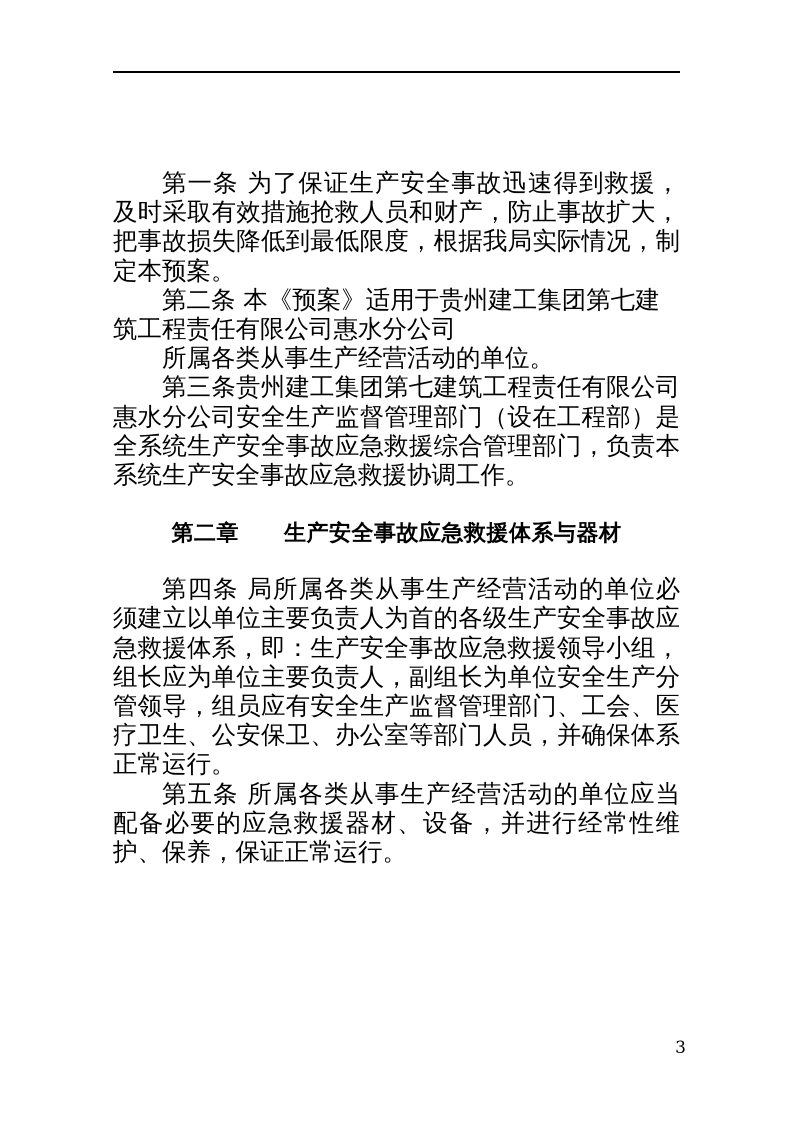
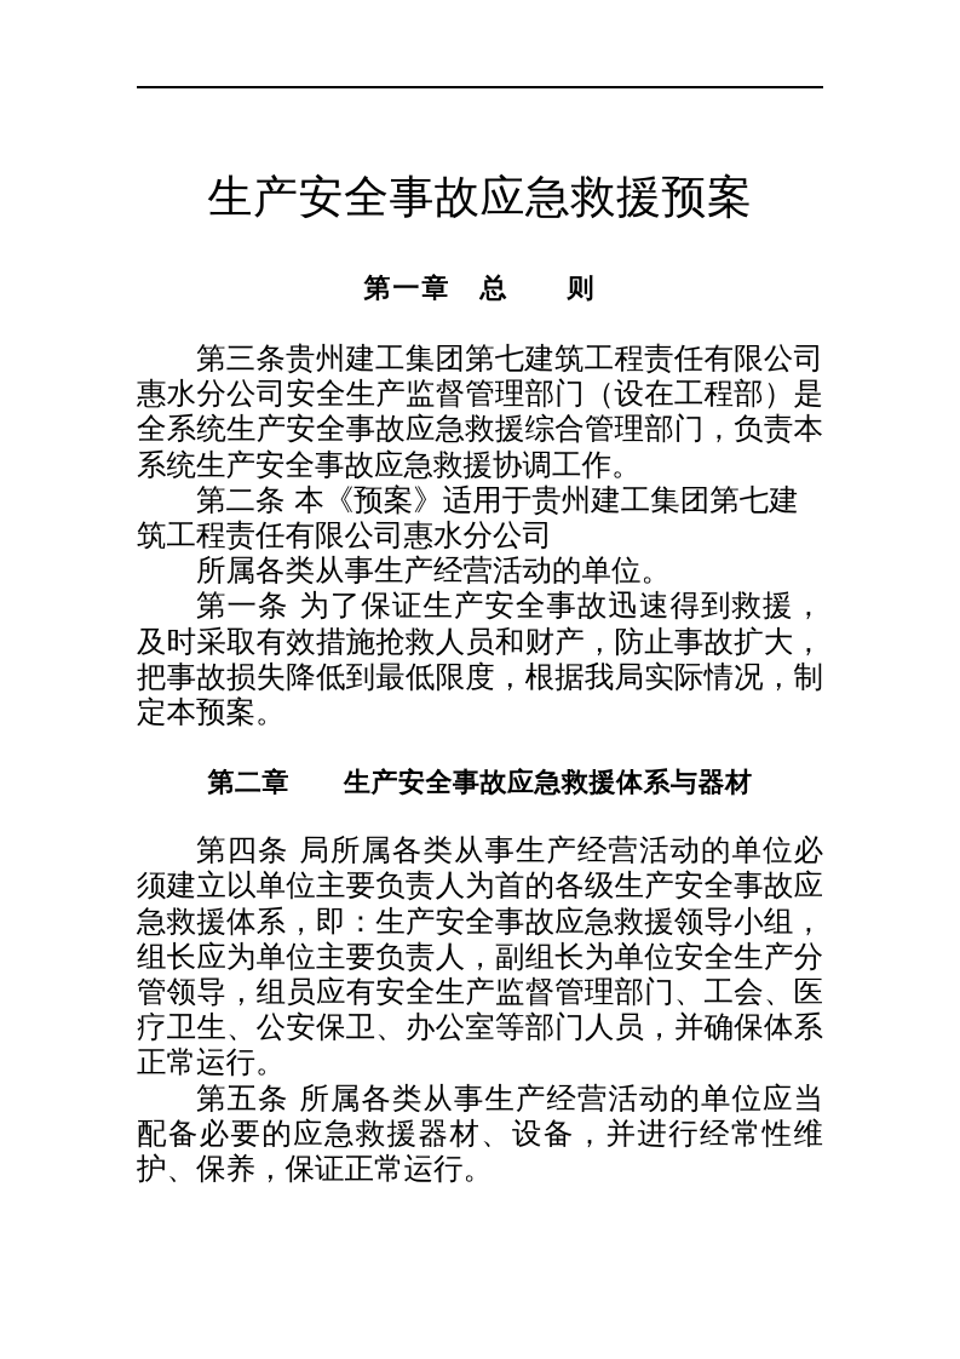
+ 生产安全事故应急救援预案
+ 第一章 总 则
- 第一条 为了保证生产安全事故迅速得到救援，及时采取有效措施抢救人员和财产，防止事故扩大，把事故损失降低到最低限度，根据我局实际情况，制定本预案。
+ 第三条贵州建工集团第七建筑工程责任有限公司惠水分公司安全生产监督管理部门（设在工程部）是全系统生产安全事故应急救援综合管理部门，负责本系统生产安全事故应急救援协调工作。
  第二条 本《预案》适用于贵州建工集团第七建筑工程责任有限公司惠水分公司
  所属各类从事生产经营活动的单位。
- 第三条贵州建工集团第七建筑工程责任有限公司惠水分公司安全生产监督管理部门（设在工程部）是全系统生产安全事故应急救援综合管理部门，负责本系统生产安全事故应急救援协调工作。
+ 第一条 为了保证生产安全事故迅速得到救援，及时采取有效措施抢救人员和财产，防止事故扩大，把事故损失降低到最低限度，根据我局实际情况，制定本预案。
  第二章 生产安全事故应急救援体系与器材
  第四条 局所属各类从事生产经营活动的单位必须建立以单位主要负责人为首的各级生产安全事故应急救援体系，即：生产安全事故应急救援领导小组，组长应为单位主要负责人，副组长为单位安全生产分管领导，组员应有安全生产监督管理部门、工会、医疗卫生、公安保卫、办公室等部门人员，并确保体系正常运行。
  第五条 所属各类从事生产经营活动的单位应当配备必要的应急救援器材、设备，并进行经常性维护、保养，保证正常运行。
- 3
